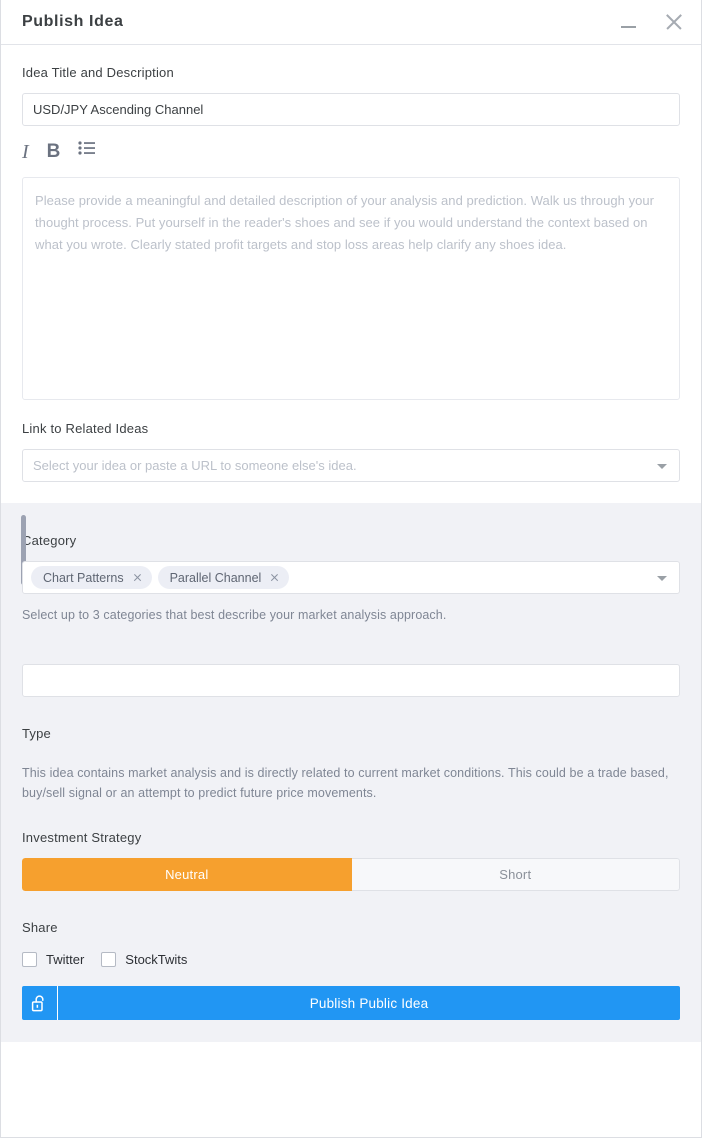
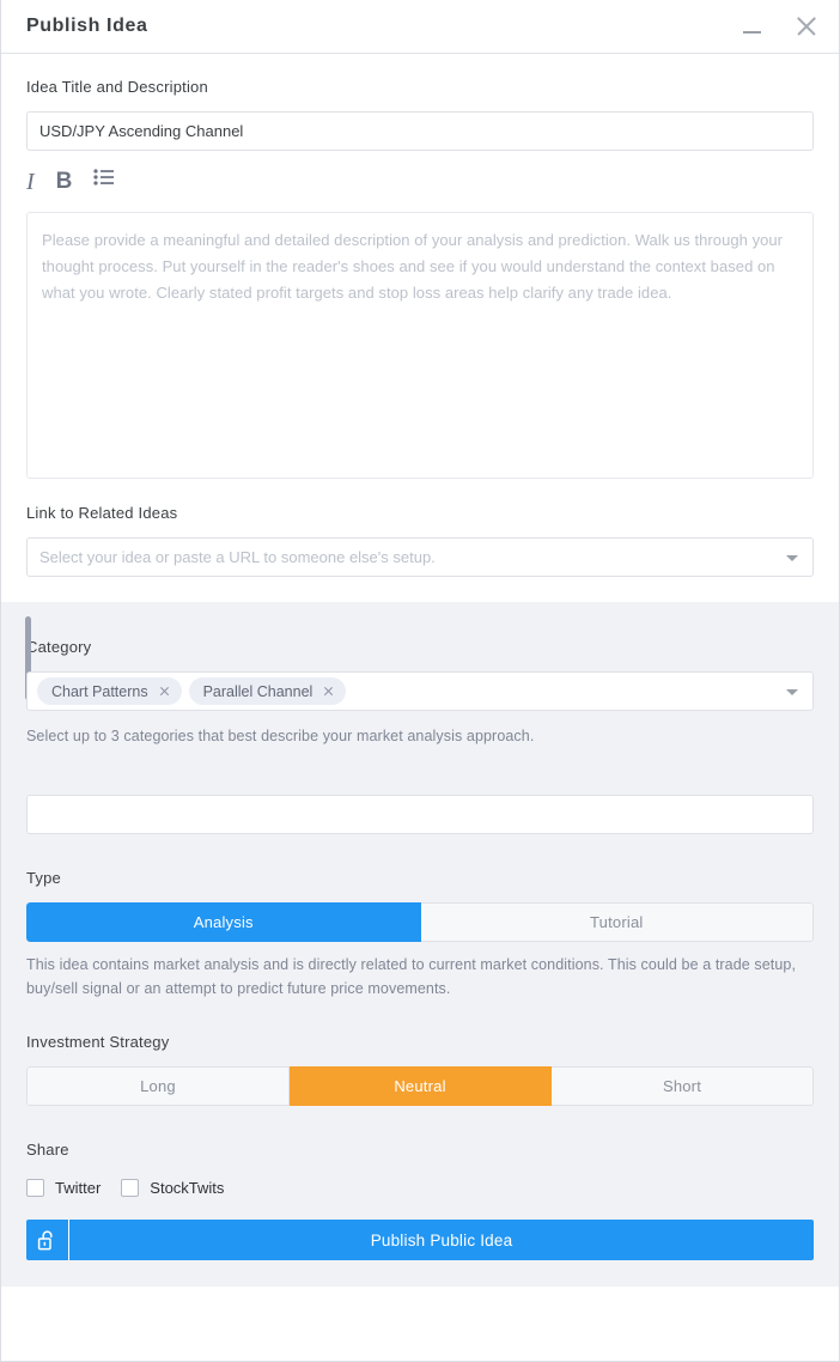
  Publish Idea
  Idea Title and Description
  USD/JPY Ascending Channel
  I
  B
- Please provide a meaningful and detailed description of your analysis and prediction. Walk us through your thought process. Put yourself in the reader's shoes and see if you would understand the context based on what you wrote. Clearly stated profit targets and stop loss areas help clarify any shoes idea.
+ Please provide a meaningful and detailed description of your analysis and prediction. Walk us through your thought process. Put yourself in the reader's shoes and see if you would understand the context based on what you wrote. Clearly stated profit targets and stop loss areas help clarify any trade idea.
  Link to Related Ideas
- Select your idea or paste a URL to someone else's idea.
+ Select your idea or paste a URL to someone else's setup.
  Category
  Chart Patterns
  Parallel Channel
  Select up to 3 categories that best describe your market analysis approach.
  Type
+ Analysis
+ Tutorial
- This idea contains market analysis and is directly related to current market conditions. This could be a trade based, buy/sell signal or an attempt to predict future price movements.
+ This idea contains market analysis and is directly related to current market conditions. This could be a trade setup, buy/sell signal or an attempt to predict future price movements.
  Investment Strategy
+ Long
  Neutral
  Short
  Share
  Twitter
  StockTwits
  Publish Public Idea
